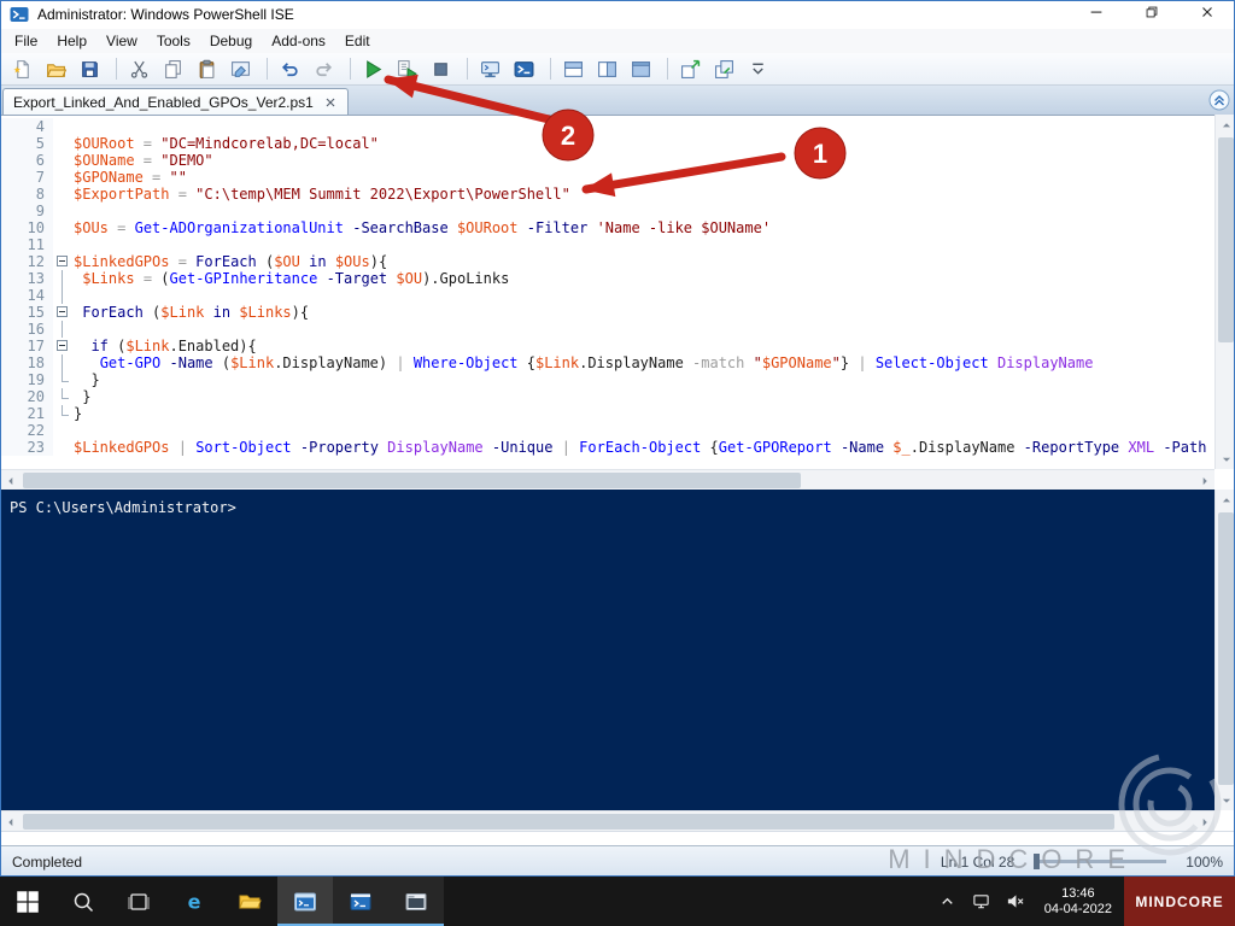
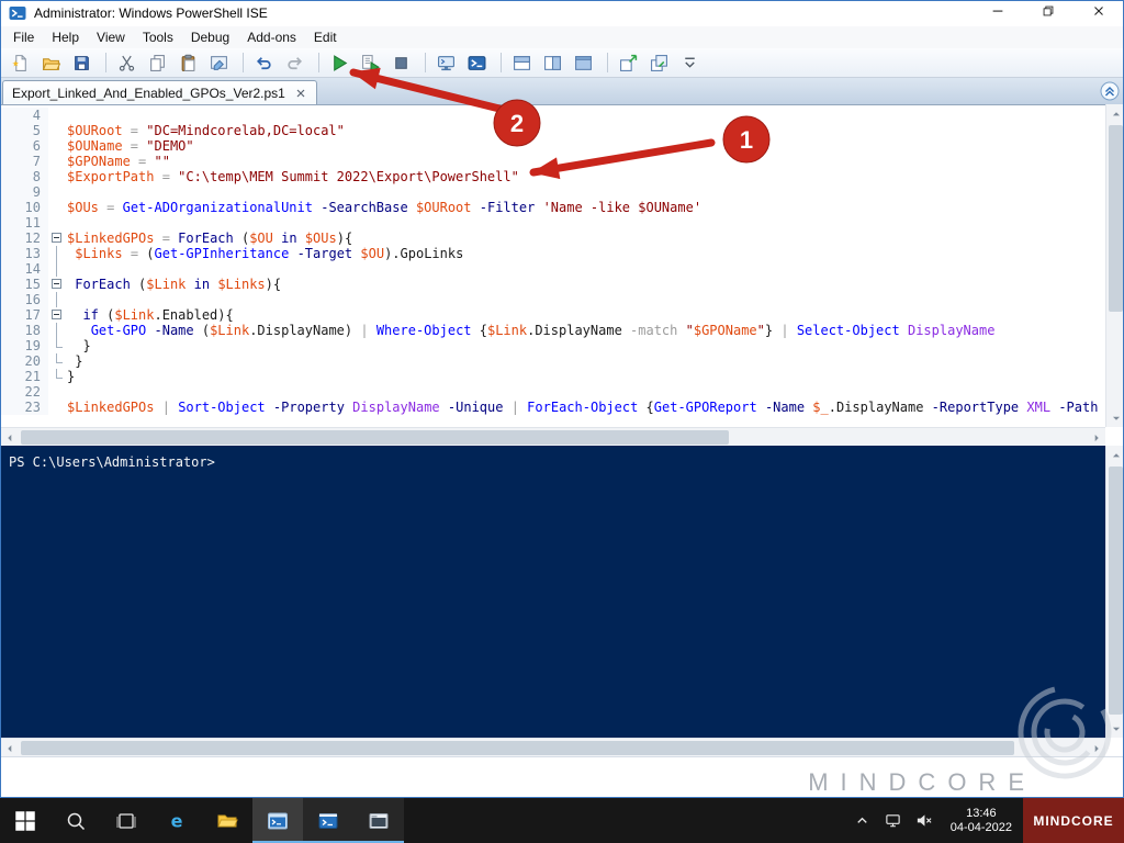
  Administrator: Windows PowerShell ISE
  File
  Help
  View
  Tools
  Debug
  Add-ons
  Edit
  Export_Linked_And_Enabled_GPOs_Ver2.ps1
  4
  5
  $OURoot = "DC=Mindcorelab,DC=local"
  6
  $OUName = "DEMO"
  7
  $GPOName = ""
  8
  $ExportPath = "C:\temp\MEM Summit 2022\Export\PowerShell"
  9
  10
  $OUs = Get-ADOrganizationalUnit -SearchBase $OURoot -Filter 'Name -like $OUName'
  11
  12
  $LinkedGPOs = ForEach ($OU in $OUs){
  13
  $Links = (Get-GPInheritance -Target $OU).GpoLinks
  14
  15
  ForEach ($Link in $Links){
  16
  17
  if ($Link.Enabled){
  18
  Get-GPO -Name ($Link.DisplayName) | Where-Object {$Link.DisplayName -match "$GPOName"} | Select-Object DisplayName
  19
  }
  20
  }
  21
  }
  22
  23
  $LinkedGPOs | Sort-Object -Property DisplayName -Unique | ForEach-Object {Get-GPOReport -Name $_.DisplayName -ReportType XML -Path
  PS C:\Users\Administrator>
- Completed
- Ln 1 Col 28
- 100%
  MINDCORE
  e
  13:46
  04-04-2022
  MINDCORE
  2
  1
